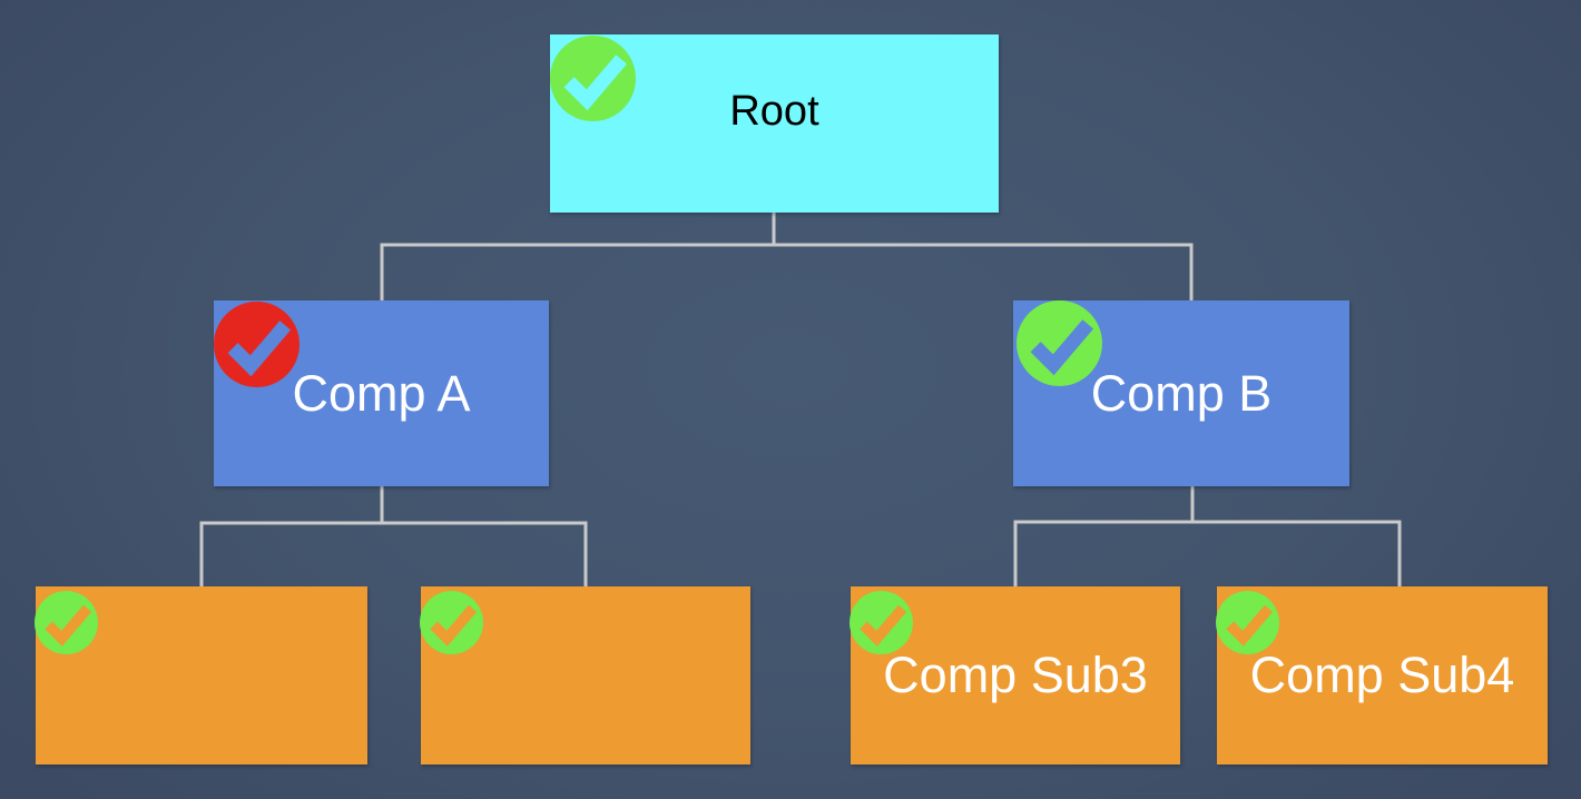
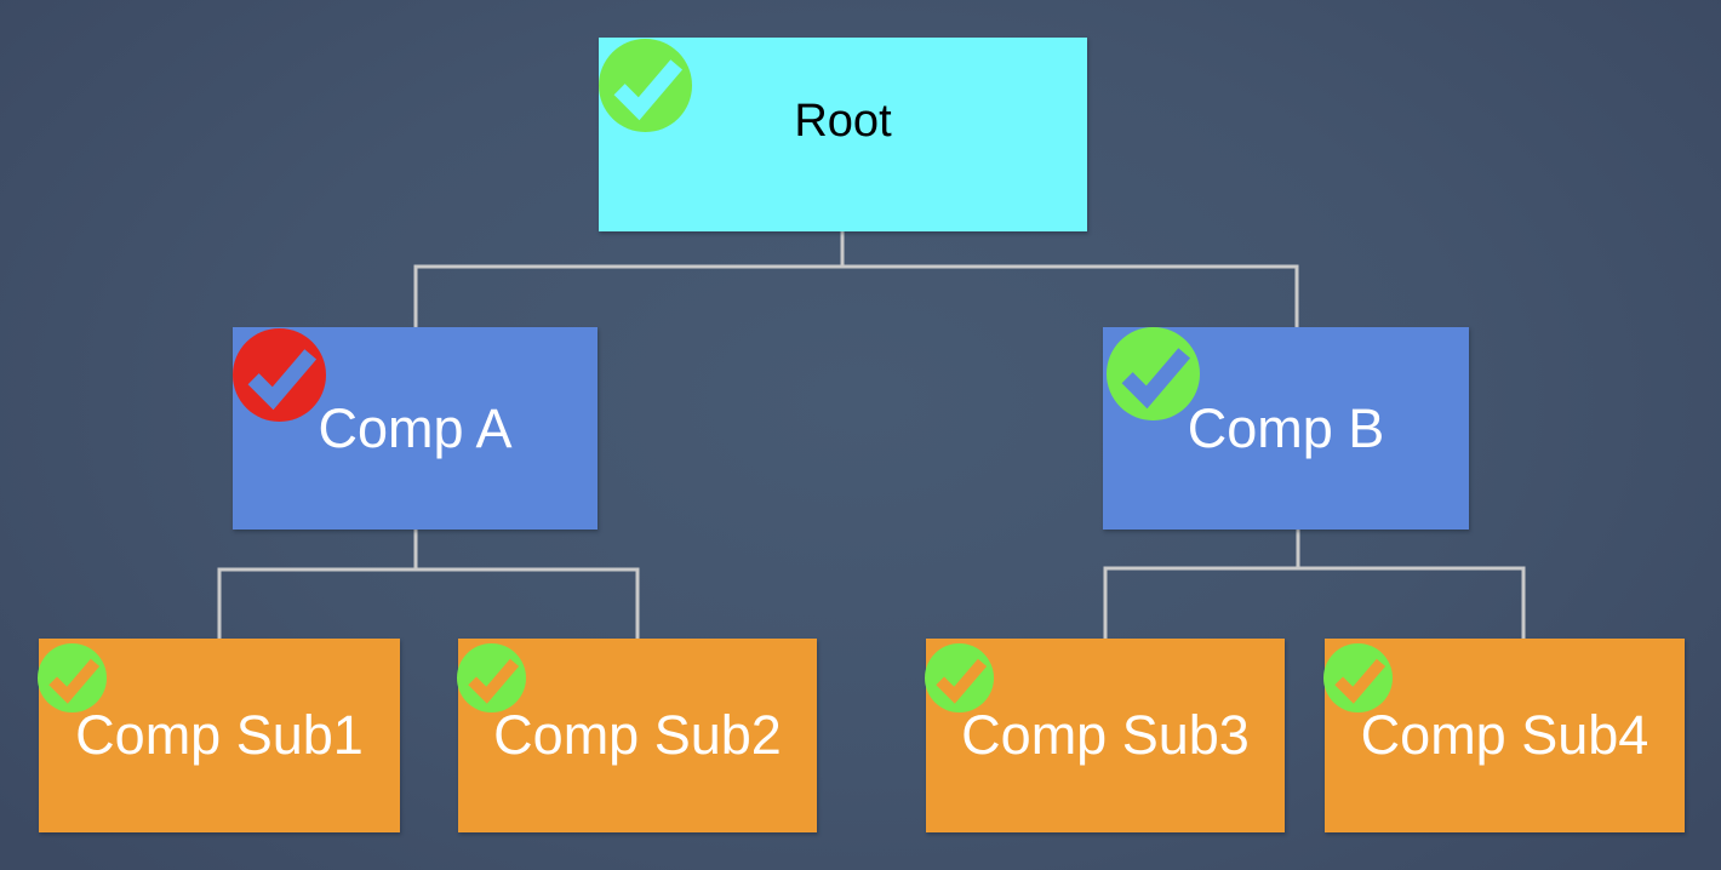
  Root
  Comp A
  Comp B
+ Comp Sub1
+ Comp Sub2
  Comp Sub3
  Comp Sub4
